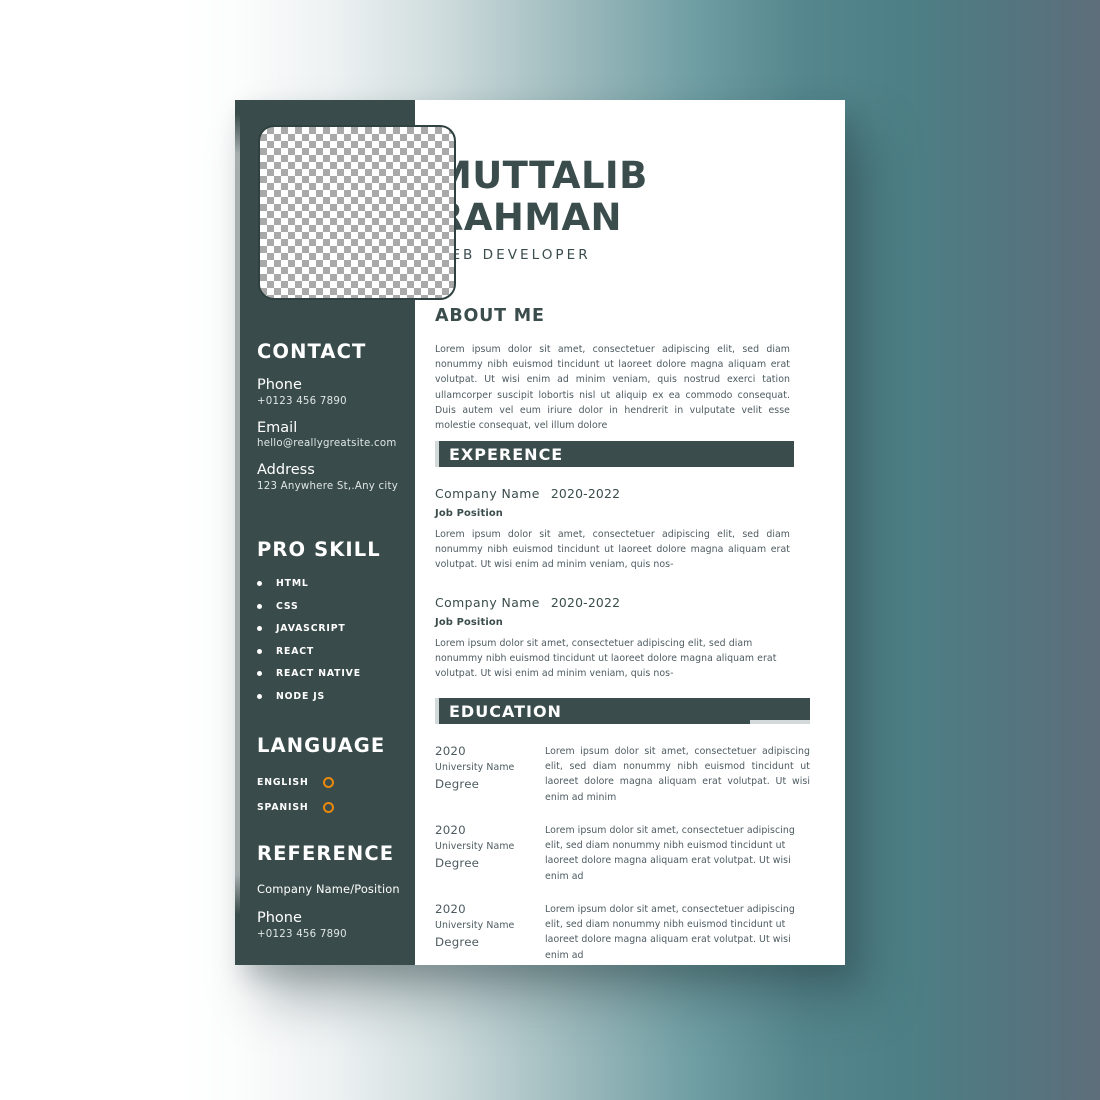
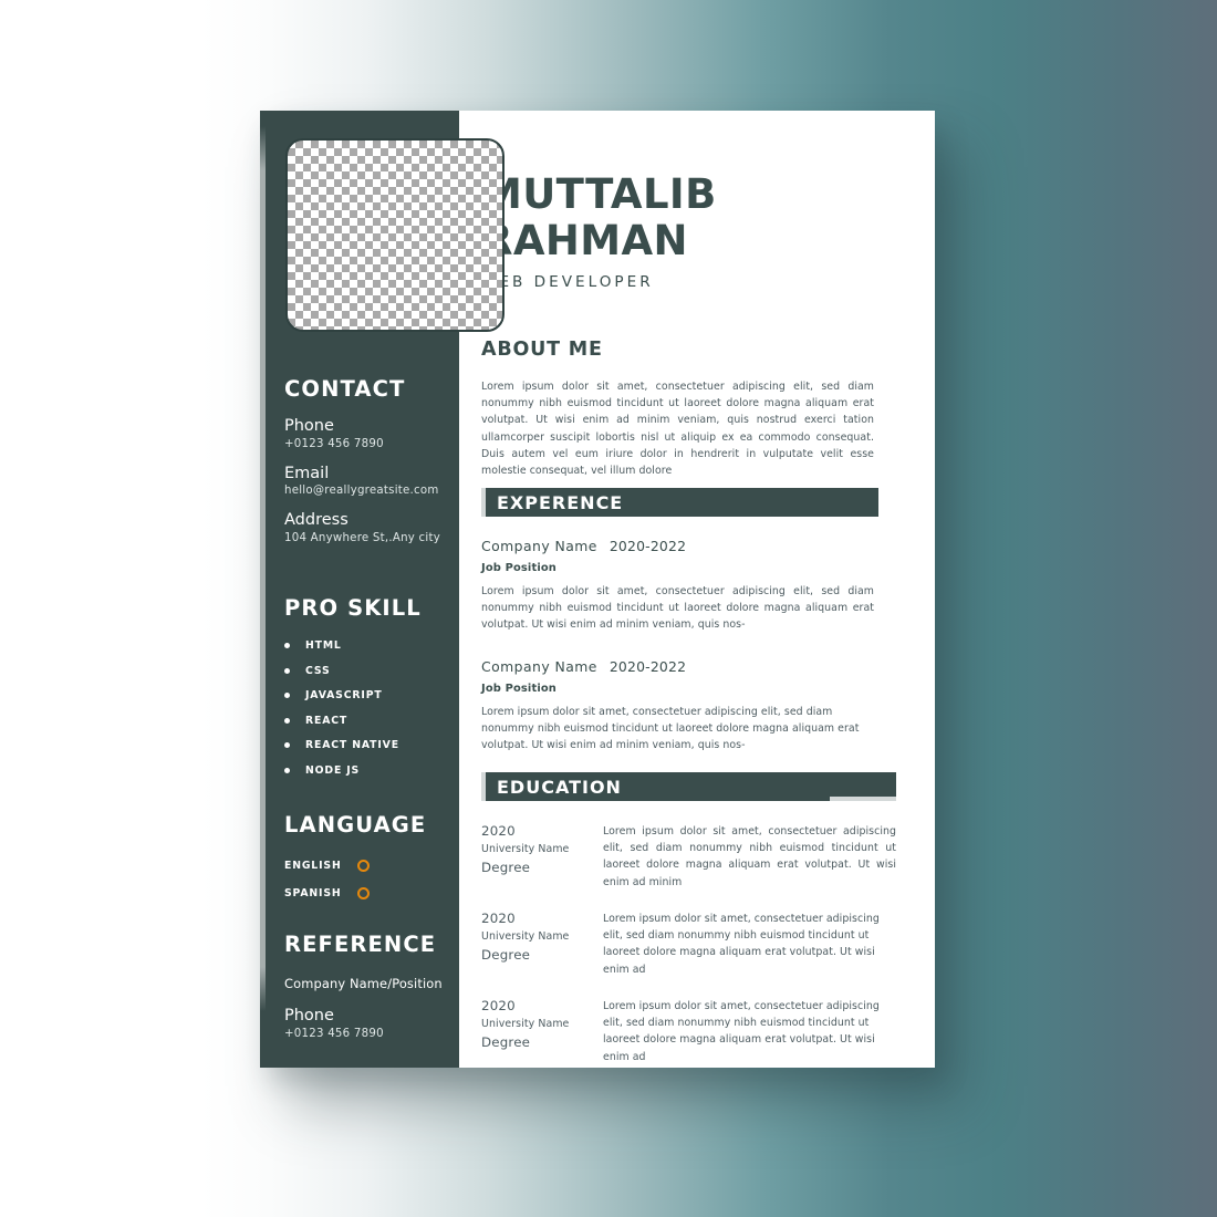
  CONTACT
  Phone
  +0123 456 7890
  Email
  hello@reallygreatsite.com
  Address
- 123 Anywhere St,.Any city
+ 104 Anywhere St,.Any city
  PRO SKILL
  HTML
  CSS
  JAVASCRIPT
  REACT
  REACT NATIVE
  NODE JS
  LANGUAGE
  ENGLISH
  SPANISH
  REFERENCE
  Company Name/Position
  Phone
  +0123 456 7890
  UTTALIB
  AHMAN
  EB DEVELOPER
  ABOUT ME
  Lorem ipsum dolor sit amet, consectetuer adipiscing elit, sed diam nonummy nibh euismod tincidunt ut laoreet dolore magna aliquam erat volutpat. Ut wisi enim ad minim veniam, quis nostrud exerci tation ullamcorper suscipit lobortis nisl ut aliquip ex ea commodo consequat. Duis autem vel eum iriure dolor in hendrerit in vulputate velit esse molestie consequat, vel illum dolore
  EXPERENCE
  Company Name
  2020-2022
  Job Position
  Lorem ipsum dolor sit amet, consectetuer adipiscing elit, sed diam nonummy nibh euismod tincidunt ut laoreet dolore magna aliquam erat volutpat. Ut wisi enim ad minim veniam, quis nos-
  Company Name
  2020-2022
  Job Position
  Lorem ipsum dolor sit amet, consectetuer adipiscing elit, sed diam nonummy nibh euismod tincidunt ut laoreet dolore magna aliquam erat volutpat. Ut wisi enim ad minim veniam, quis nos-
  EDUCATION
  2020
  University Name
  Degree
  Lorem ipsum dolor sit amet, consectetuer adipiscing elit, sed diam nonummy nibh euismod tincidunt ut laoreet dolore magna aliquam erat volutpat. Ut wisi enim ad minim
  2020
  University Name
  Degree
  Lorem ipsum dolor sit amet, consectetuer adipiscing elit, sed diam nonummy nibh euismod tincidunt ut laoreet dolore magna aliquam erat volutpat. Ut wisi enim ad
  2020
  University Name
  Degree
  Lorem ipsum dolor sit amet, consectetuer adipiscing elit, sed diam nonummy nibh euismod tincidunt ut laoreet dolore magna aliquam erat volutpat. Ut wisi enim ad
